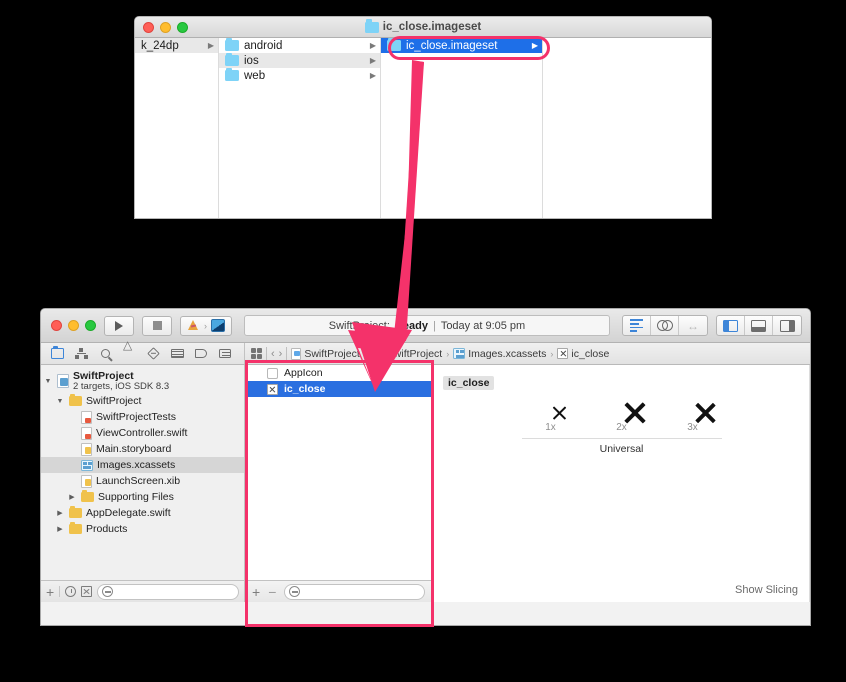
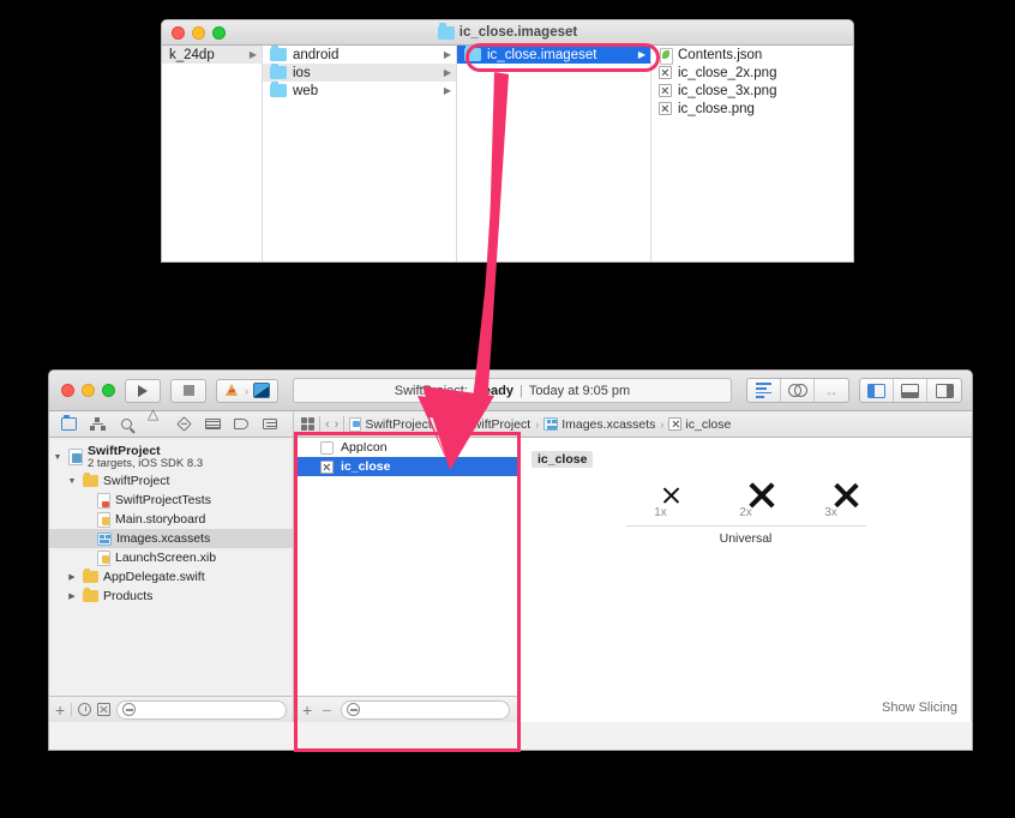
  ic_close.imageset
  k_24dp
  ▶
  android
  ▶
  ios
  ▶
  web
  ▶
  ic_close.imageset
  ▶
+ Contents.json
+ ic_close_2x.png
+ ic_close_3x.png
+ ic_close.png
  ›
  |
  Today at 9:05 pm
  ↔
  ‹
  ›
  SwiftProject
  iftProject
  ›
  Images.xcassets
  ›
  ic_close
  SwiftProject
  2 targets, iOS SDK 8.3
  SwiftProject
  SwiftProjectTests
- ViewController.swift
  Main.storyboard
  Images.xcassets
  LaunchScreen.xib
- Supporting Files
  AppDelegate.swift
  Products
  +
  AppIcon
  ic_close
  +
  −
  ic_close
  1x
  2x
  3x
  Universal
  Show Slicing
